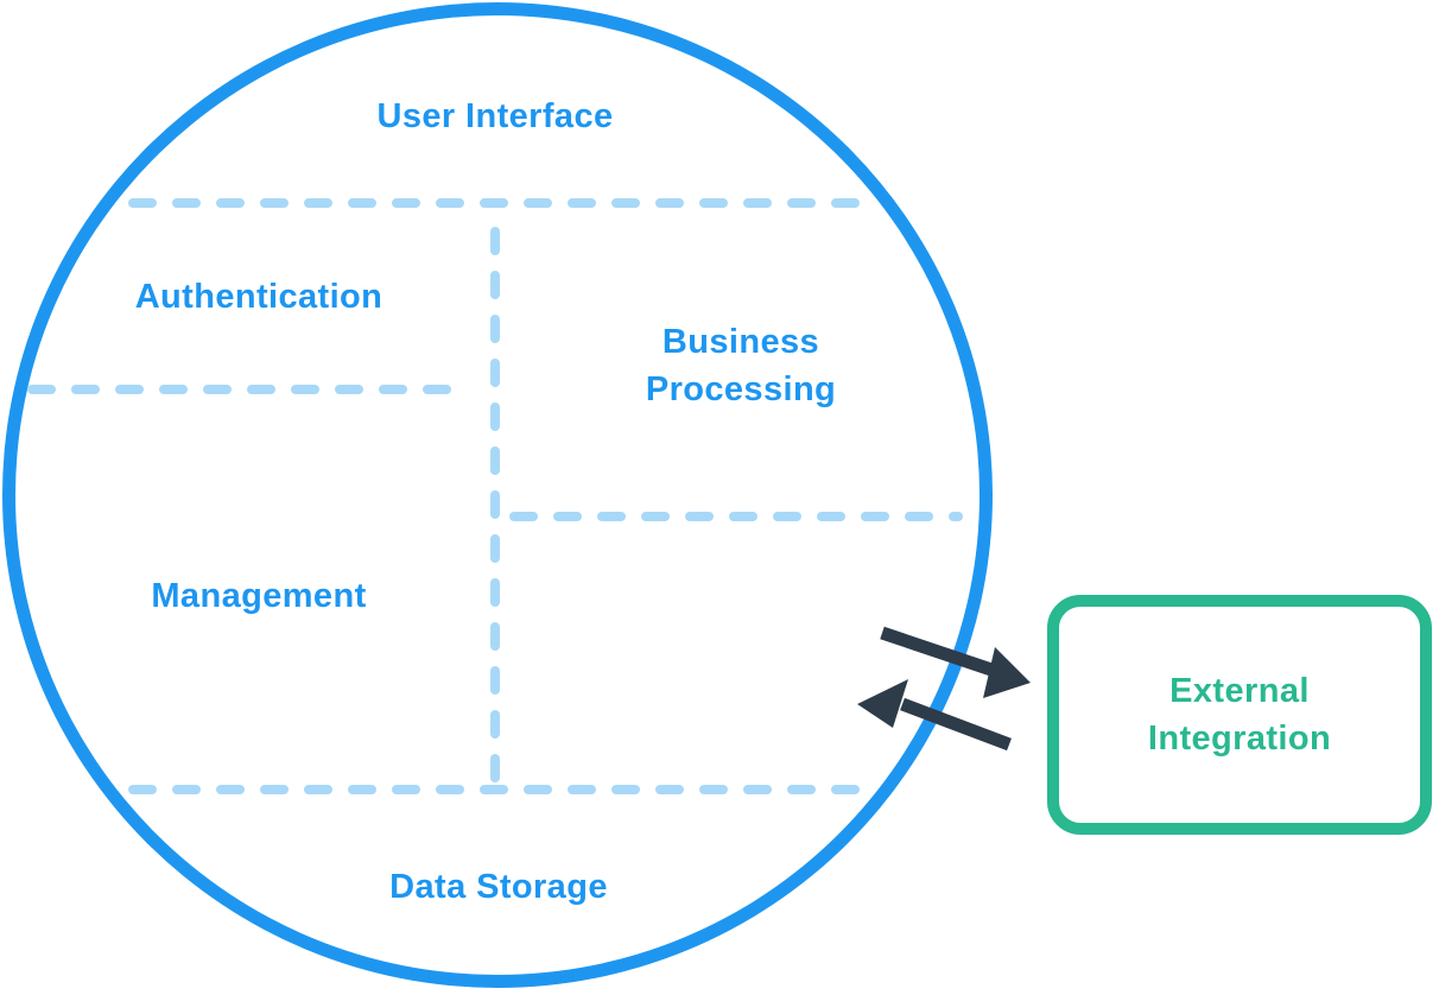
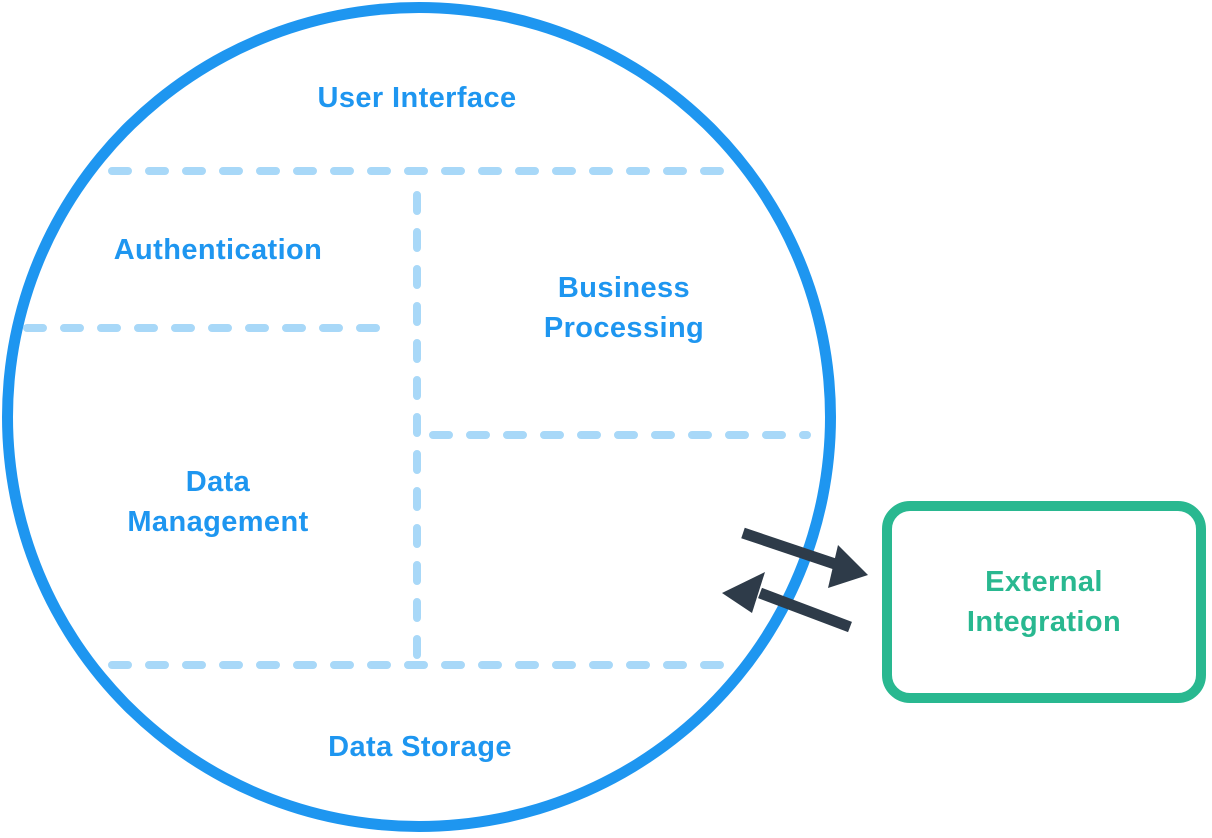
  User Interface
  Authentication
  Business
  Processing
+ Data
  Management
  Data Storage
  External
  Integration
